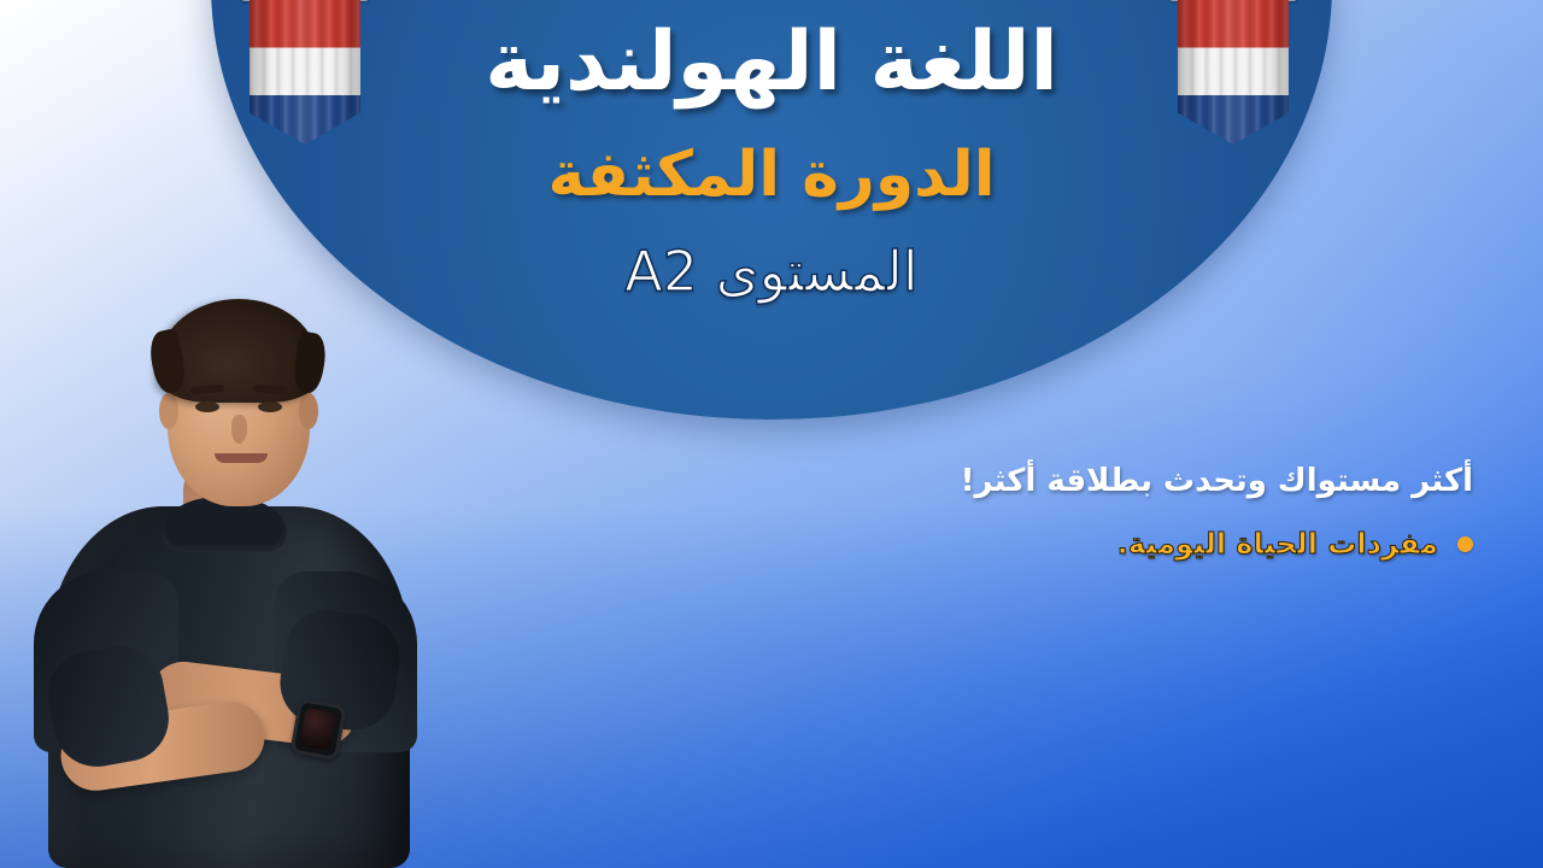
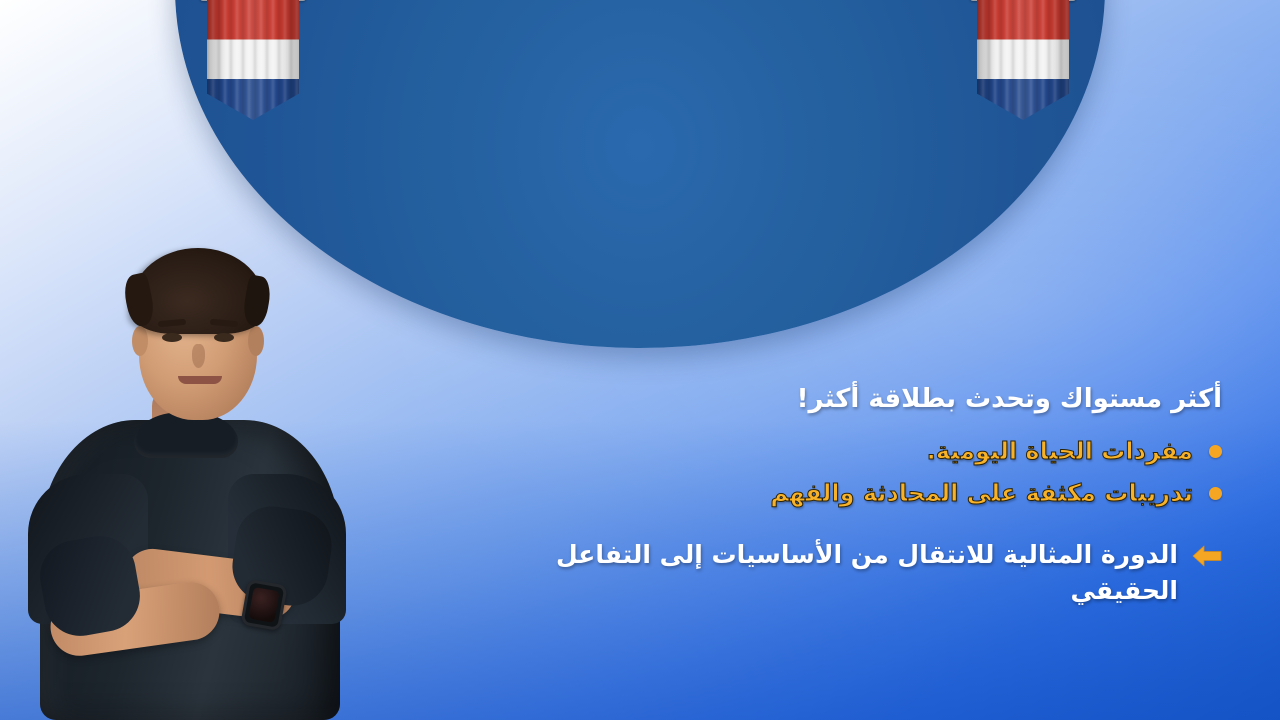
- اللغة الهولندية
- الدورة المكثفة
- المستوى A2
  أكثر مستواك وتحدث بطلاقة أكثر!
  مفردات الحياة اليومية.
+ تدريبات مكثفة على المحادثة والفهم
+ الدورة المثالية للانتقال من الأساسيات إلى التفاعل الحقيقي
